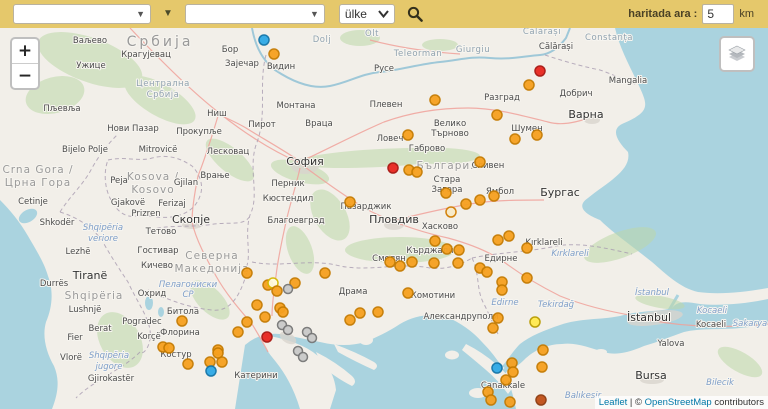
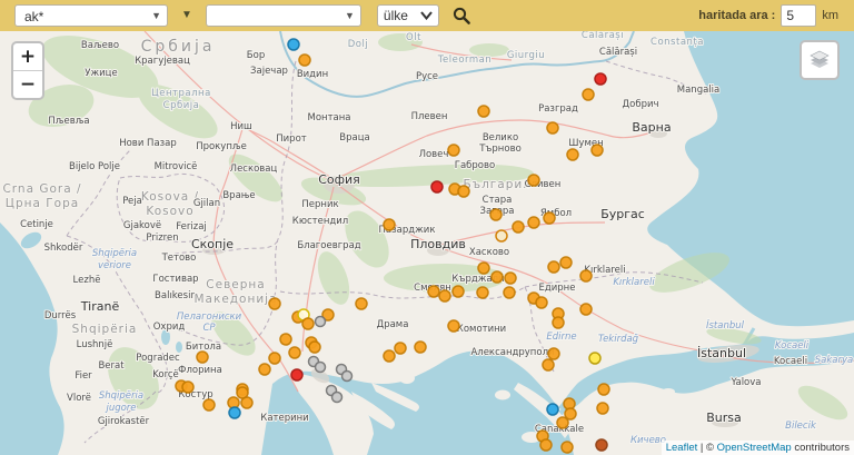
+ ak*
  ▼
  ▼
  ▼
  ülke
  haritada ara :
  5
  km
  Србија
  Crna Gora /
  Црна Гора
  Kosova /
  Kosovo
  Северна
  Македониј
  Shqipëria
  България
  Централна
  Србија
  Olt
  Dolj
  Teleorman
  Giurgiu
  Călărași
  Constanța
  Пелагониски
  СР
  Shqipëria
  veriore
  Shqipëria
  jugore
  Edirne
  Tekirdağ
  Kırklareli
  İstanbul
  Kocaeli
  Sakarya
  Bilecik
- Balıkesir
+ Кичево
  Ваљево
  Ужице
  Пљевља
  Bijelo Polje
  Крагујевац
  Бор
  Зајечар
  Видин
  Монтана
  Враца
  Ниш
  Прокупље
  Нови Пазар
  Пирот
  Лесковац
  Врање
  Mitrovicë
  Peja
  Gjilan
  Gjakovë
  Ferizaj
  Prizren
  Скопје
  Тетово
  Гостивар
- Кичево
+ Balıkesir
  Cetinje
  Shkodër
  Lezhë
  Tiranë
  Durrës
  Lushnjë
  Pogradec
  Охрид
  Битола
  Korçë
  Berat
  Fier
  Vlorë
  Gjirokastër
  Костур
  Флорина
  Катерини
  Драма
  Комотини
  Александрупол
  София
  Перник
  Кюстендил
  Благоевград
  Пзарджик
  Пловдив
  Хасково
  Кърджа
  Плевен
  Ловеч
  Габрово
  Велико
  Търново
  Русе
  Разград
  Шумен
  Сивен
  Стара
  Ябол
  Бургас
  Варна
  Добрич
  Mangalia
  Călărași
  Едирне
  ırklareli
  İstanbul
  Kocaeli
  Yalova
  Bursa
  Çanakkale
  +
  −
  Leaflet | © OpenStreetMap contributors
